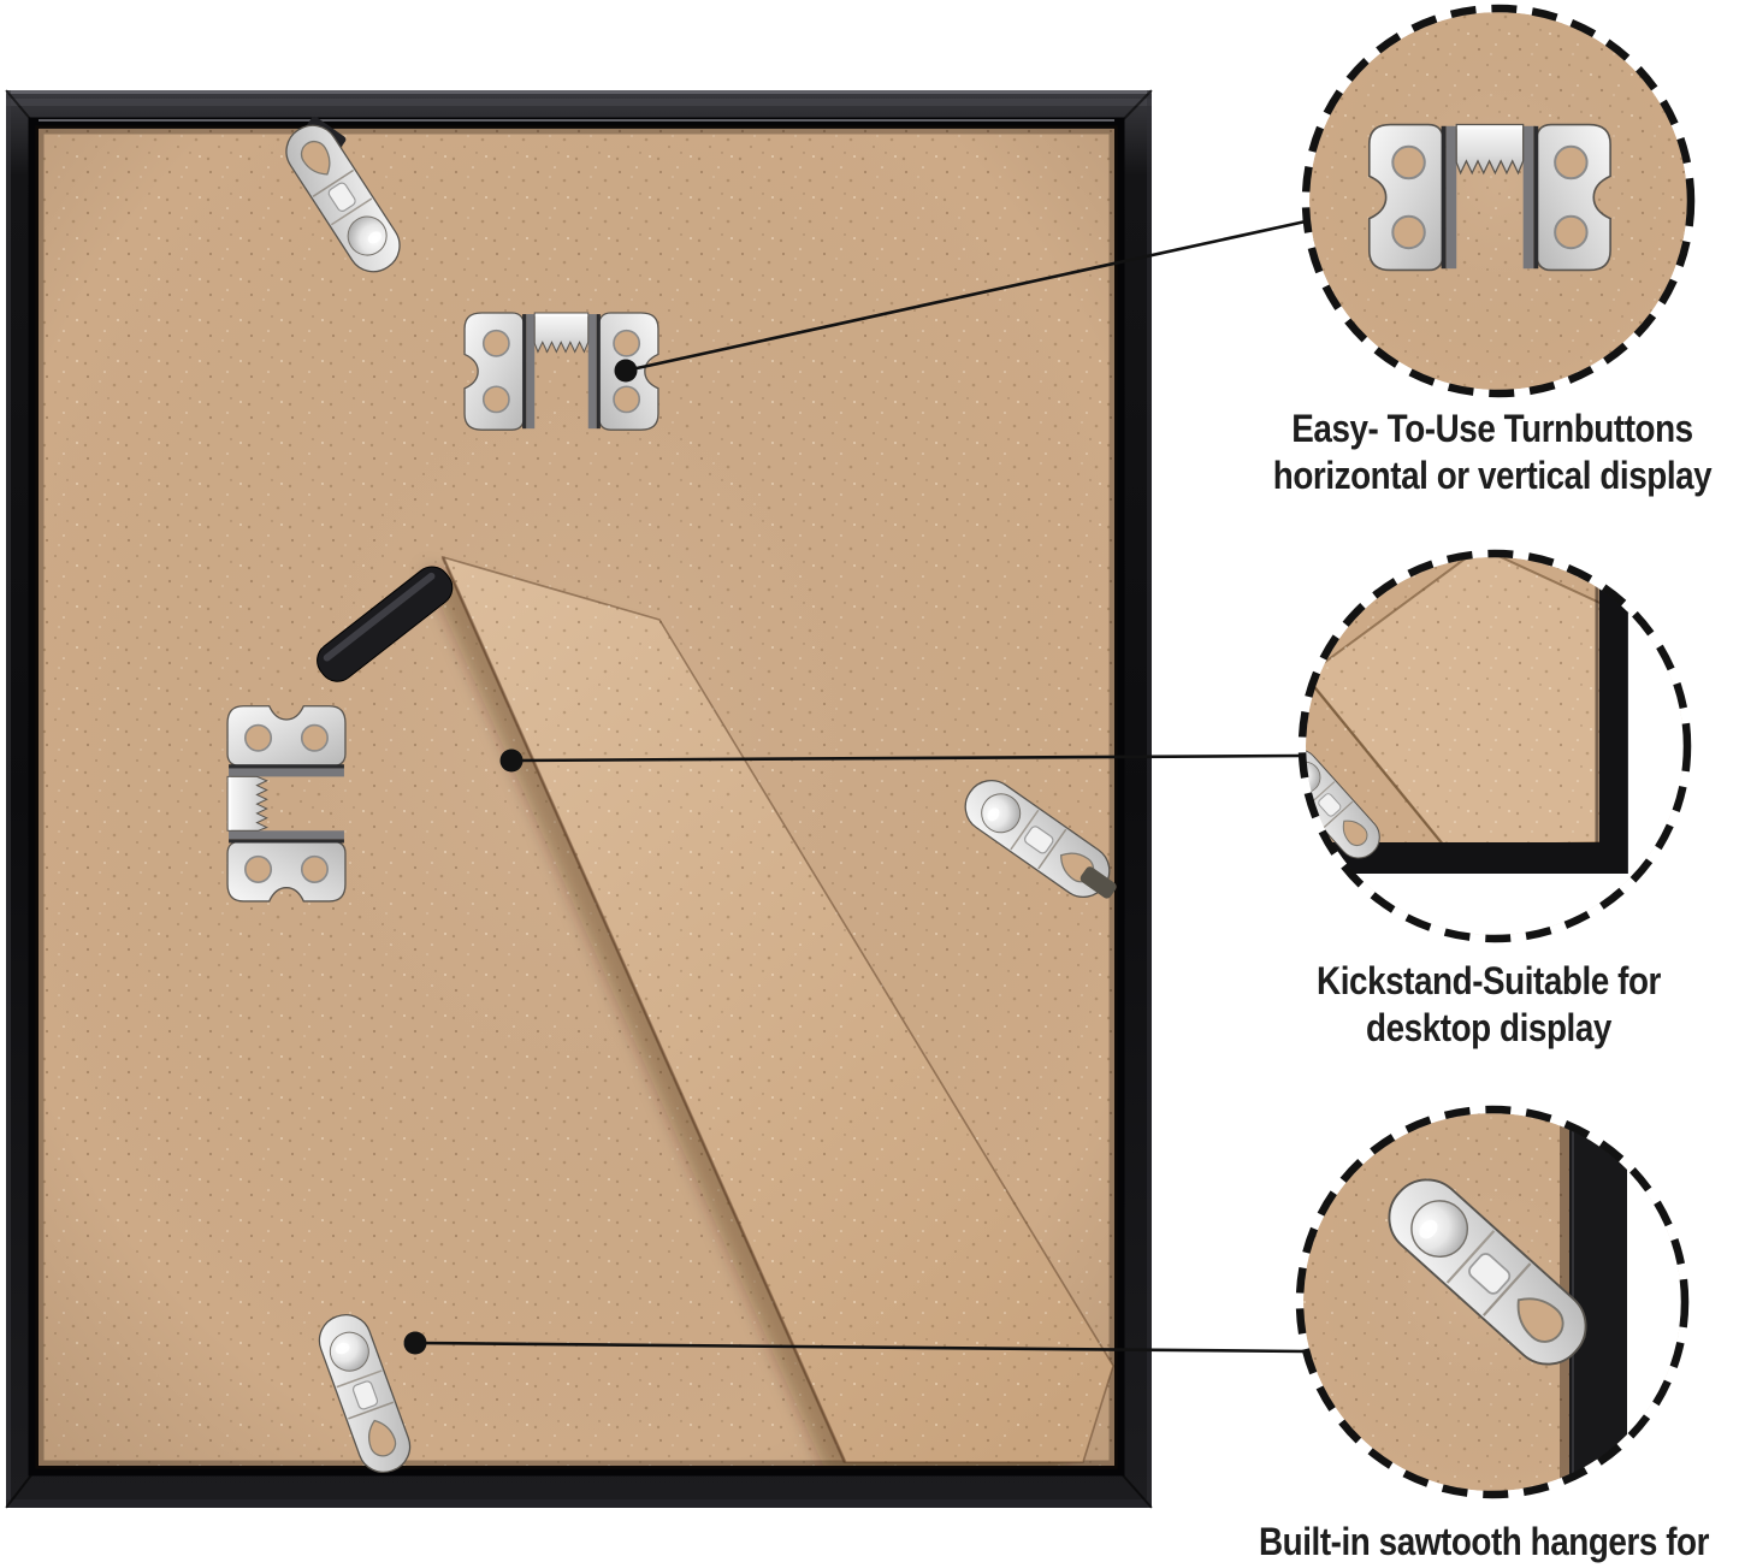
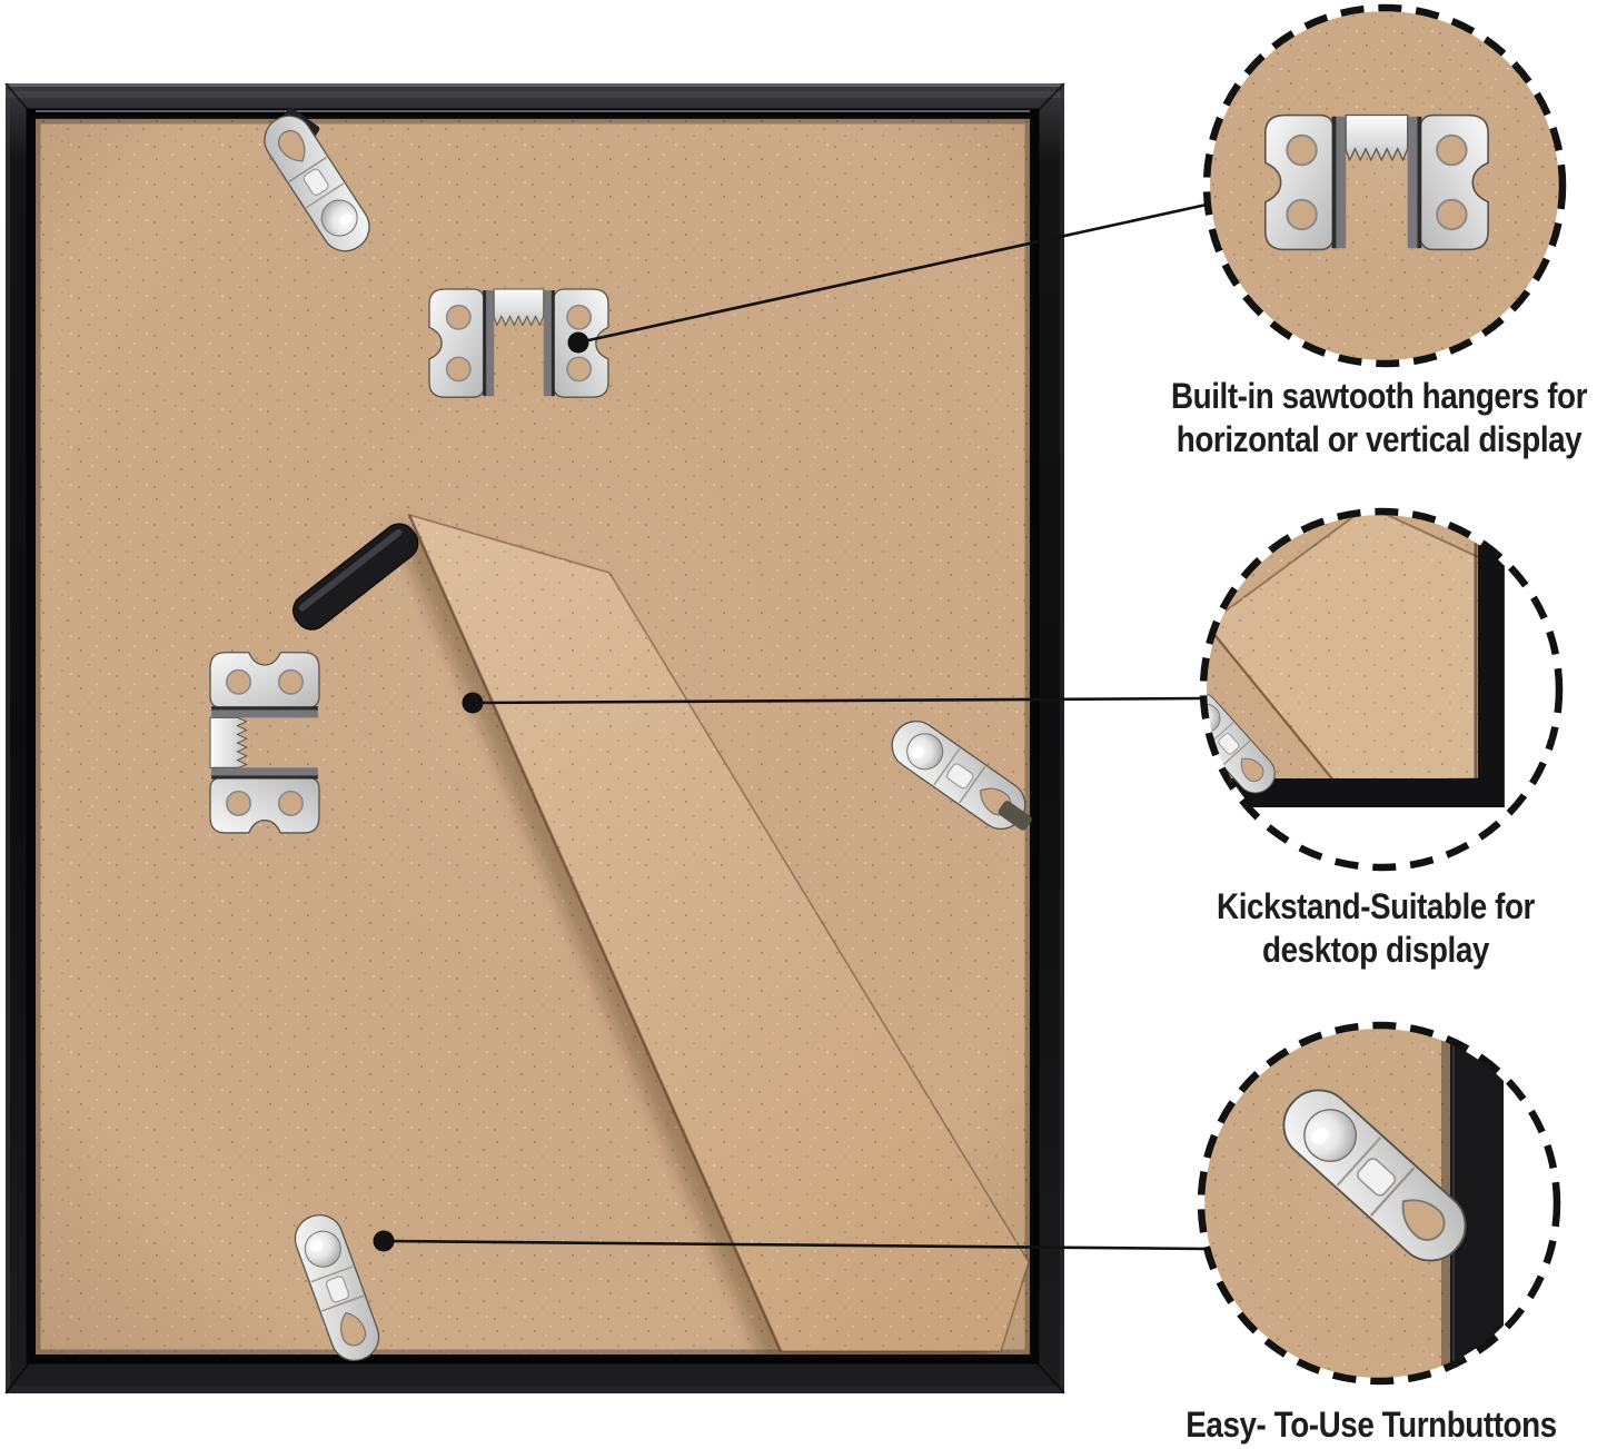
- Easy- To-Use Turnbuttons
+ Built-in sawtooth hangers for
  horizontal or vertical display
  Kickstand-Suitable for
  desktop display
- Built-in sawtooth hangers for
+ Easy- To-Use Turnbuttons
